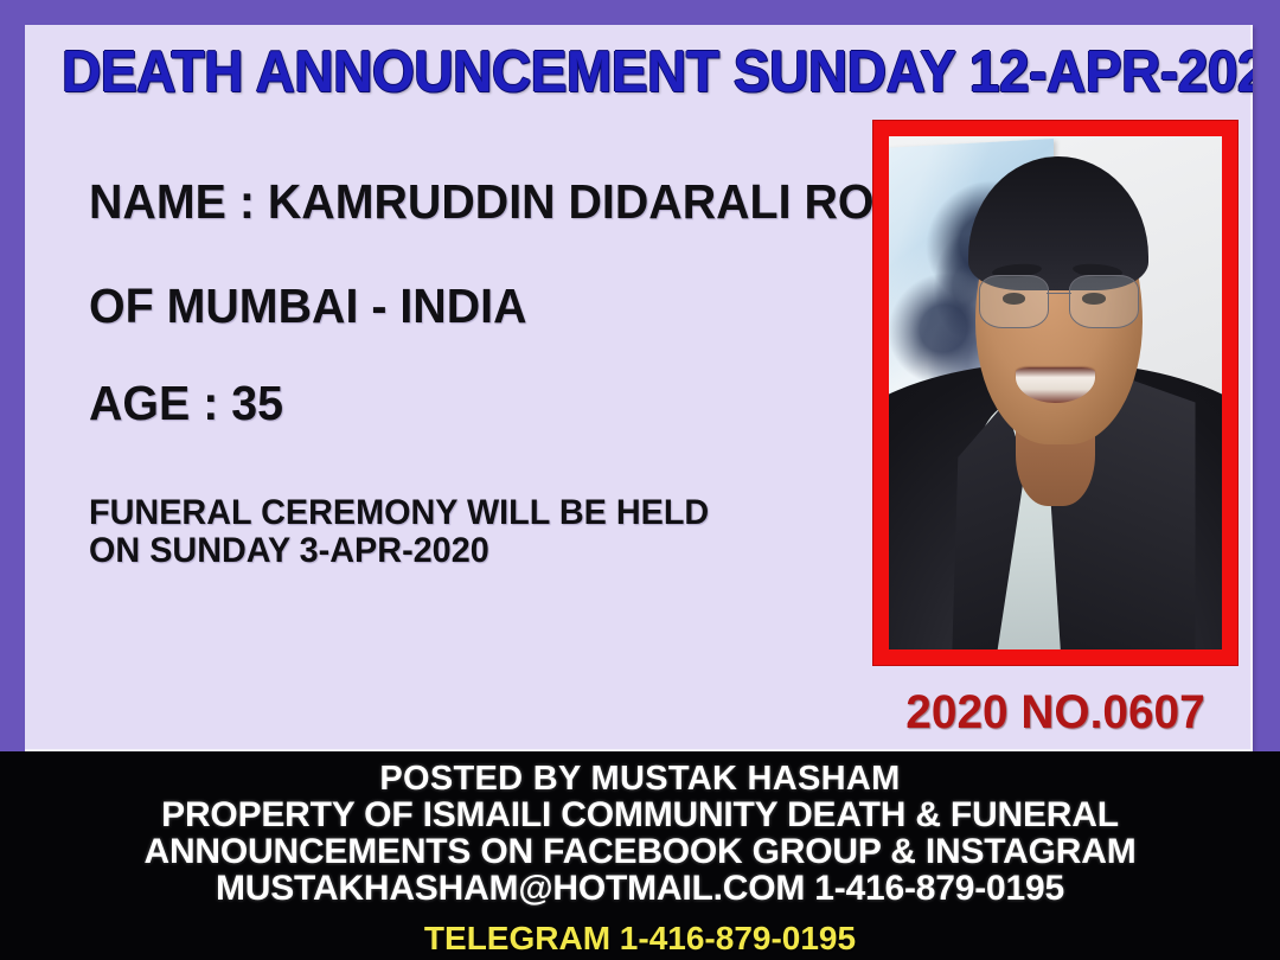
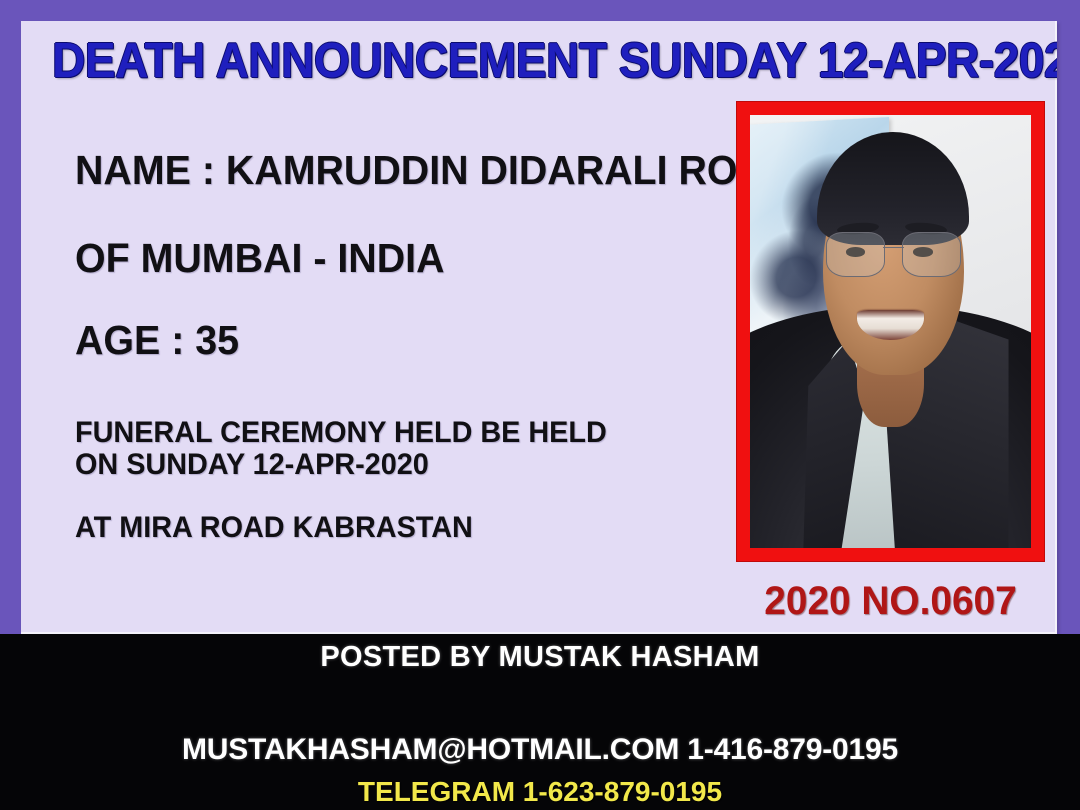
  DEATH ANNOUNCEMENT SUNDAY 12-APR-202
  NAME : KAMRUDDIN DIDARALI RO
  OF MUMBAI - INDIA
  AGE : 35
- FUNERAL CEREMONY WILL BE HELD
+ FUNERAL CEREMONY HELD BE HELD
- ON SUNDAY 3-APR-2020
+ ON SUNDAY 12-APR-2020
+ AT MIRA ROAD KABRASTAN
  2020 NO.0607
  POSTED BY MUSTAK HASHAM
- PROPERTY OF ISMAILI COMMUNITY DEATH & FUNERAL
- ANNOUNCEMENTS ON FACEBOOK GROUP & INSTAGRAM
  MUSTAKHASHAM@HOTMAIL.COM 1-416-879-0195
- TELEGRAM 1-416-879-0195
+ TELEGRAM 1-623-879-0195
